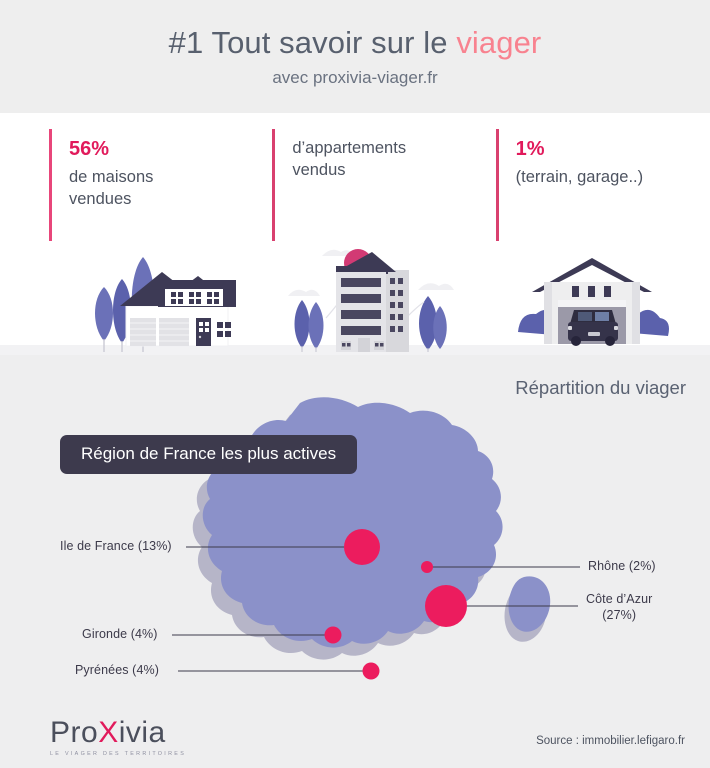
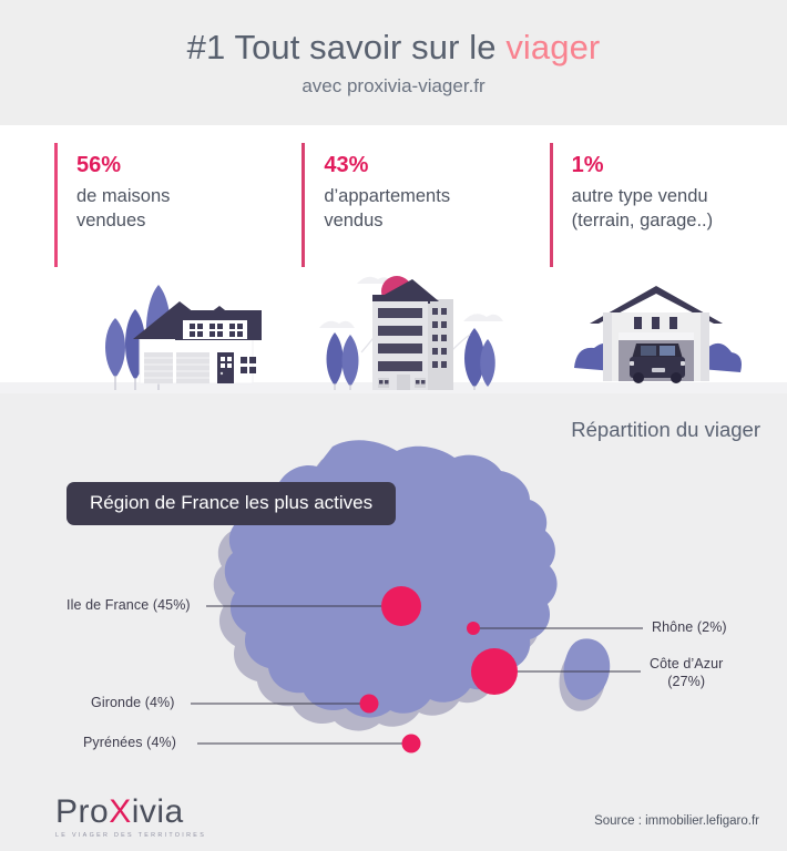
  #1 Tout savoir sur le viager
  avec proxivia-viager.fr
  56%
  de maisons
  vendues
+ 43%
  d’appartements
  vendus
  1%
+ autre type vendu
  (terrain, garage..)
  Répartition du viager
  Région de France les plus actives
- Ile de France (13%)
+ Ile de France (45%)
  Rhône (2%)
  Côte d’Azur
  (27%)
  Gironde (4%)
  Pyrénées (4%)
  ProXivia
  Source : immobilier.lefigaro.fr
